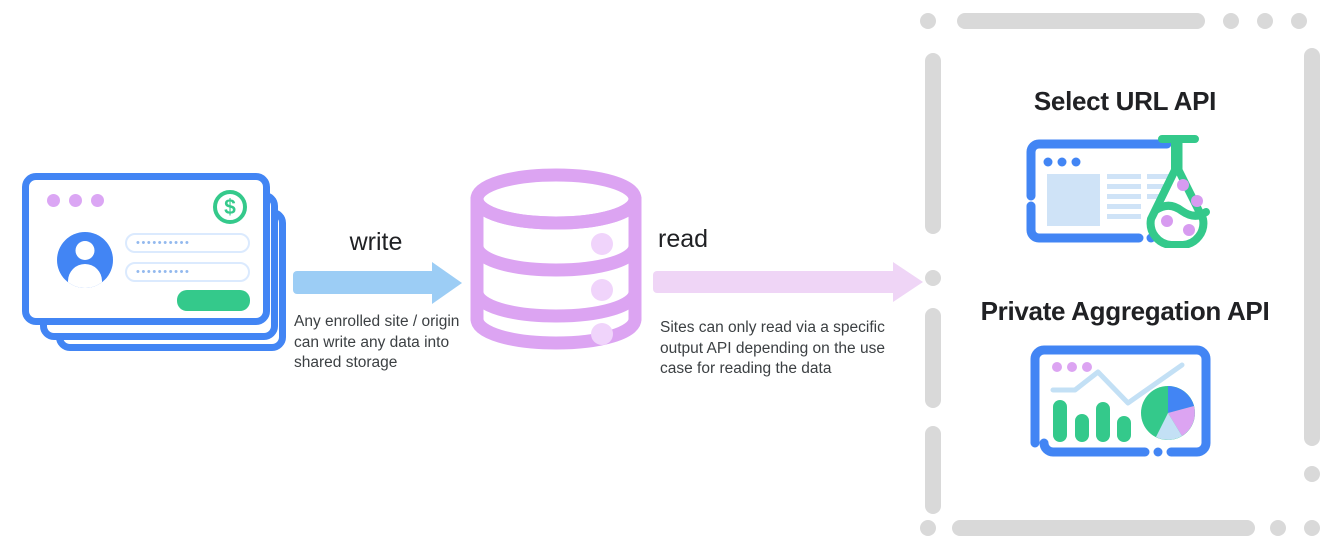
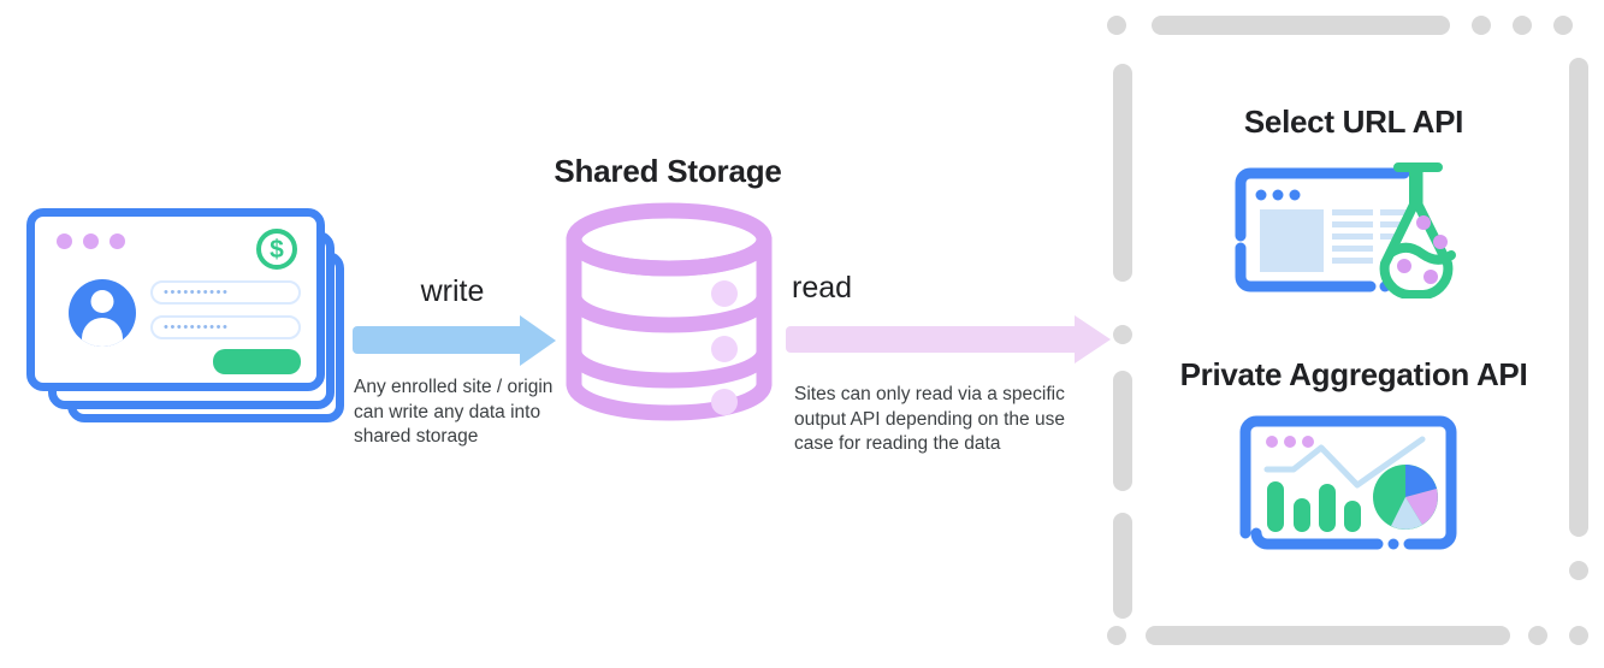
  $
  ••••••••••
  ••••••••••
  write
  Any enrolled site / origin can write any data into shared storage
+ Shared Storage
  read
  Sites can only read via a specific output API depending on the use case for reading the data
  Select URL API
  Private Aggregation API
